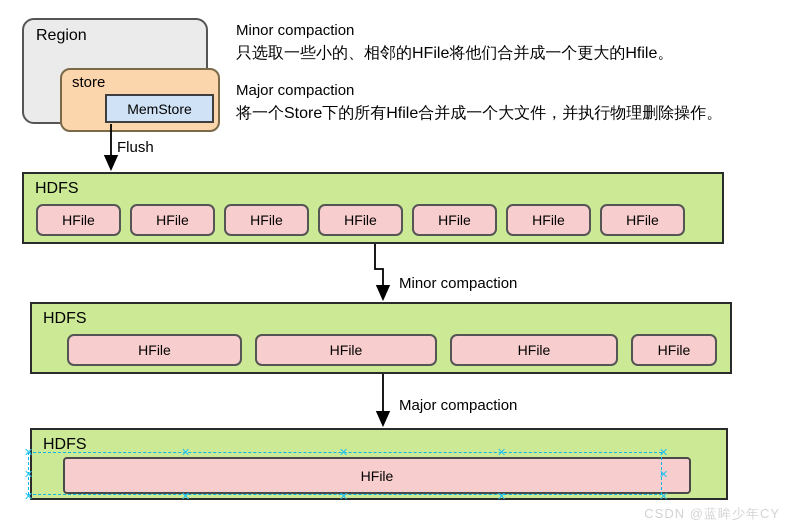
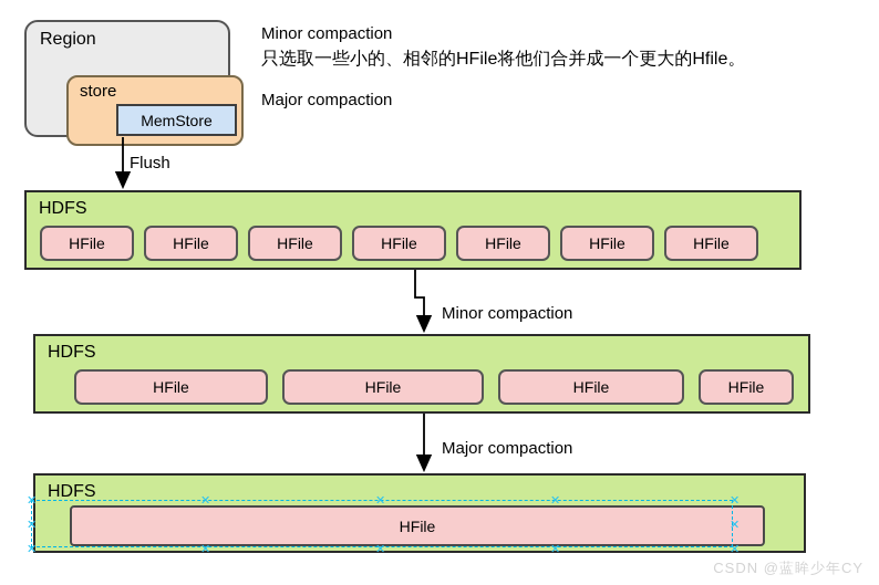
  Region
  store
  MemStore
  Minor compaction
  只选取一些小的、相邻的HFile将他们合并成一个更大的Hfile。
  Major compaction
- 将一个Store下的所有Hfile合并成一个大文件，并执行物理删除操作。
  Flush
  Minor compaction
  Major compaction
  HDFS
  HFile
  HFile
  HFile
  HFile
  HFile
  HFile
  HFile
  HDFS
  HFile
  HFile
  HFile
  HFile
  HDFS
  HFile
  ✕
  ✕
  ✕
  ✕
  ✕
  ✕
  ✕
  ✕
  ✕
  ✕
  ✕
  ✕
  CSDN @蓝眸少年CY
